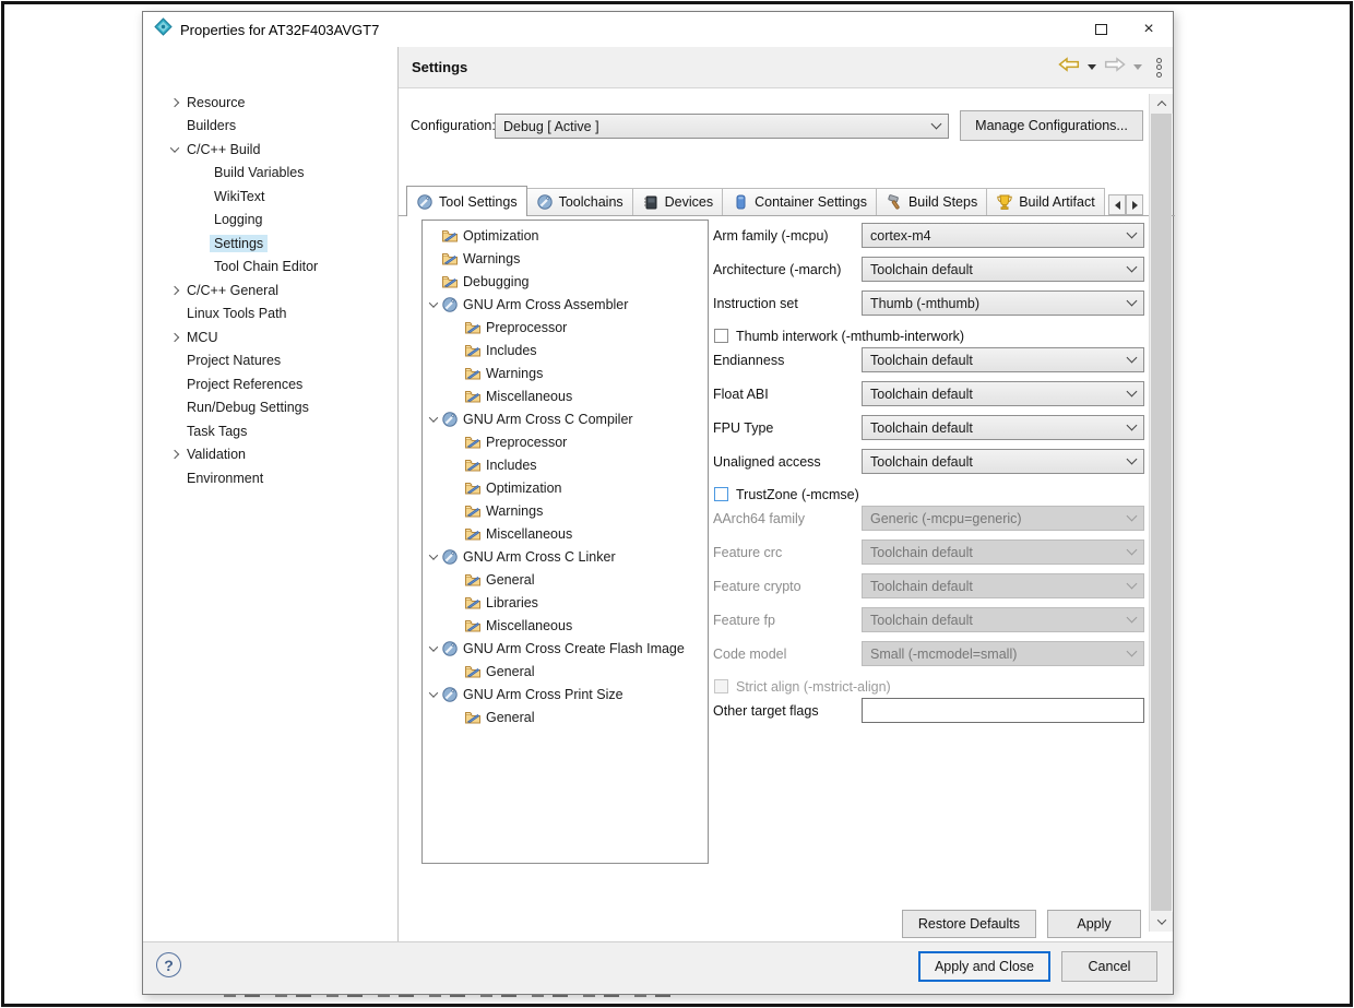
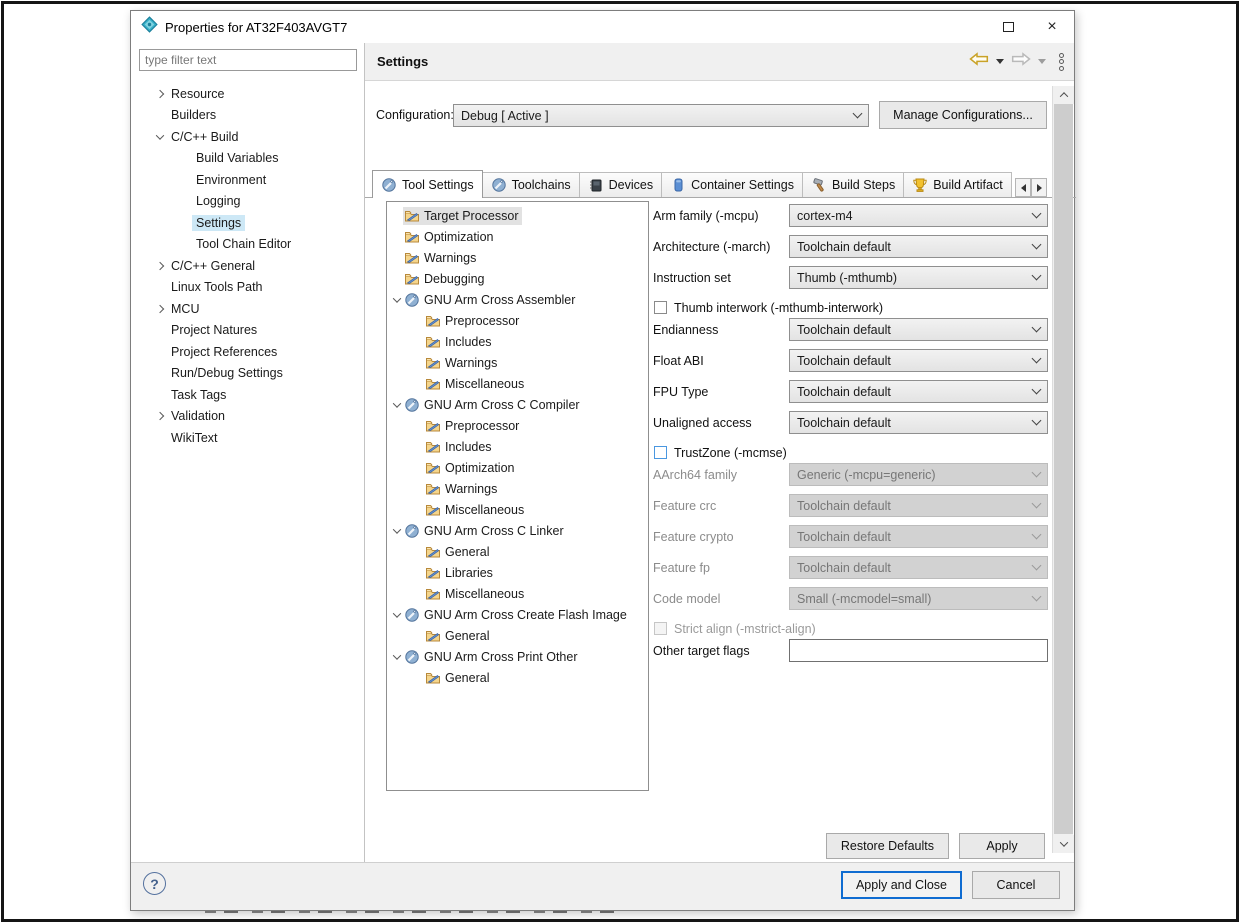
  Properties for AT32F403AVGT7
  ×
+ type filter text
  Resource
  Builders
  C/C++ Build
  Build Variables
- WikiText
+ Environment
  Logging
  Settings
  Tool Chain Editor
  C/C++ General
  Linux Tools Path
  MCU
  Project Natures
  Project References
  Run/Debug Settings
  Task Tags
  Validation
- Environment
+ WikiText
  Settings
  Configuration
  Debug [ Active ]
  Manage Configurations...
  Tool Settings
  Toolchains
  Devices
  Container Settings
  Build Steps
  Build Artifact
+ Target Processor
  Optimization
  Warnings
  Debugging
  GNU Arm Cross Assembler
  Preprocessor
  Includes
  Warnings
  Miscellaneous
  GNU Arm Cross C Compiler
  Preprocessor
  Includes
  Optimization
  Warnings
  Miscellaneous
  GNU Arm Cross C Linker
  General
  Libraries
  Miscellaneous
  GNU Arm Cross Create Flash Image
  General
- GNU Arm Cross Print Size
+ GNU Arm Cross Print Other
  General
  Arm family (-mcpu)
  cortex-m4
  Architecture (-march)
  Toolchain default
  Instruction set
  Thumb (-mthumb)
  Thumb interwork (-mthumb-interwork)
  Endianness
  Toolchain default
  Float ABI
  Toolchain default
  FPU Type
  Toolchain default
  Unaligned access
  Toolchain default
  TrustZone (-mcmse)
  AArch64 family
  Generic (-mcpu=generic)
  Feature crc
  Toolchain default
  Feature crypto
  Toolchain default
  Feature fp
  Toolchain default
  Code model
  Small (-mcmodel=small)
  Strict align (-mstrict-align)
  Other target flags
  Restore Defaults
  Apply
  ?
  Apply and Close
  Cancel
